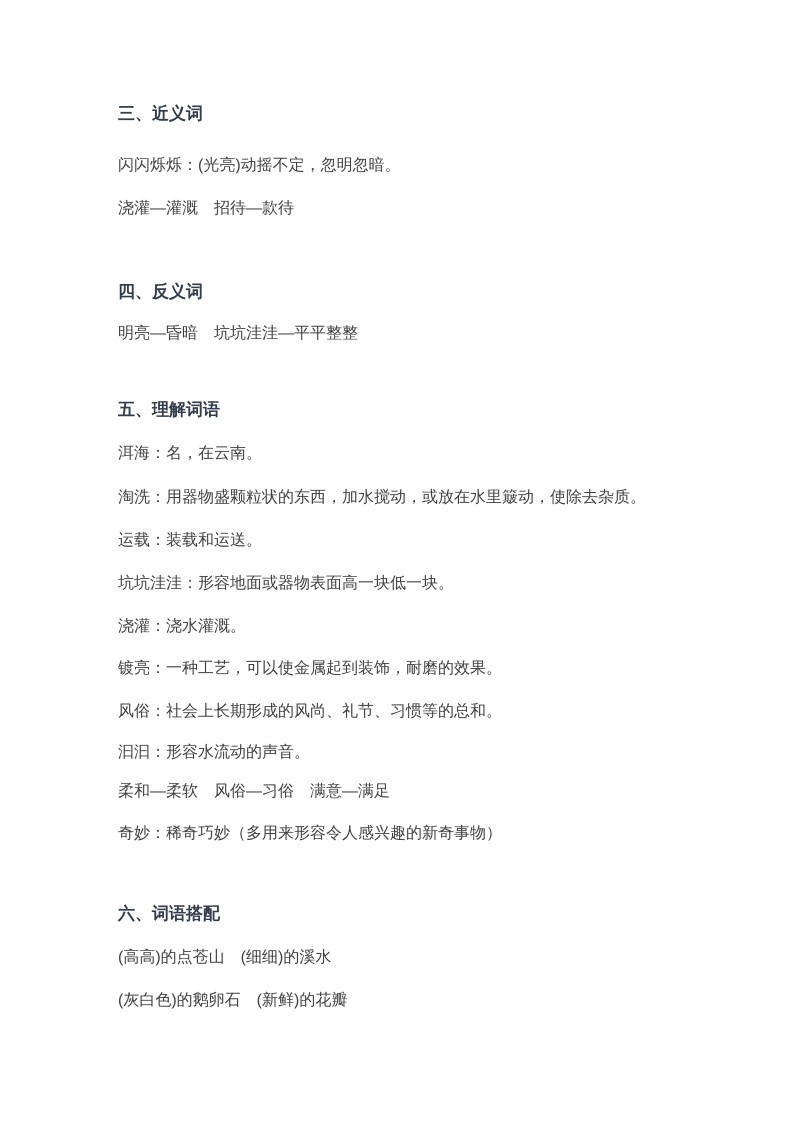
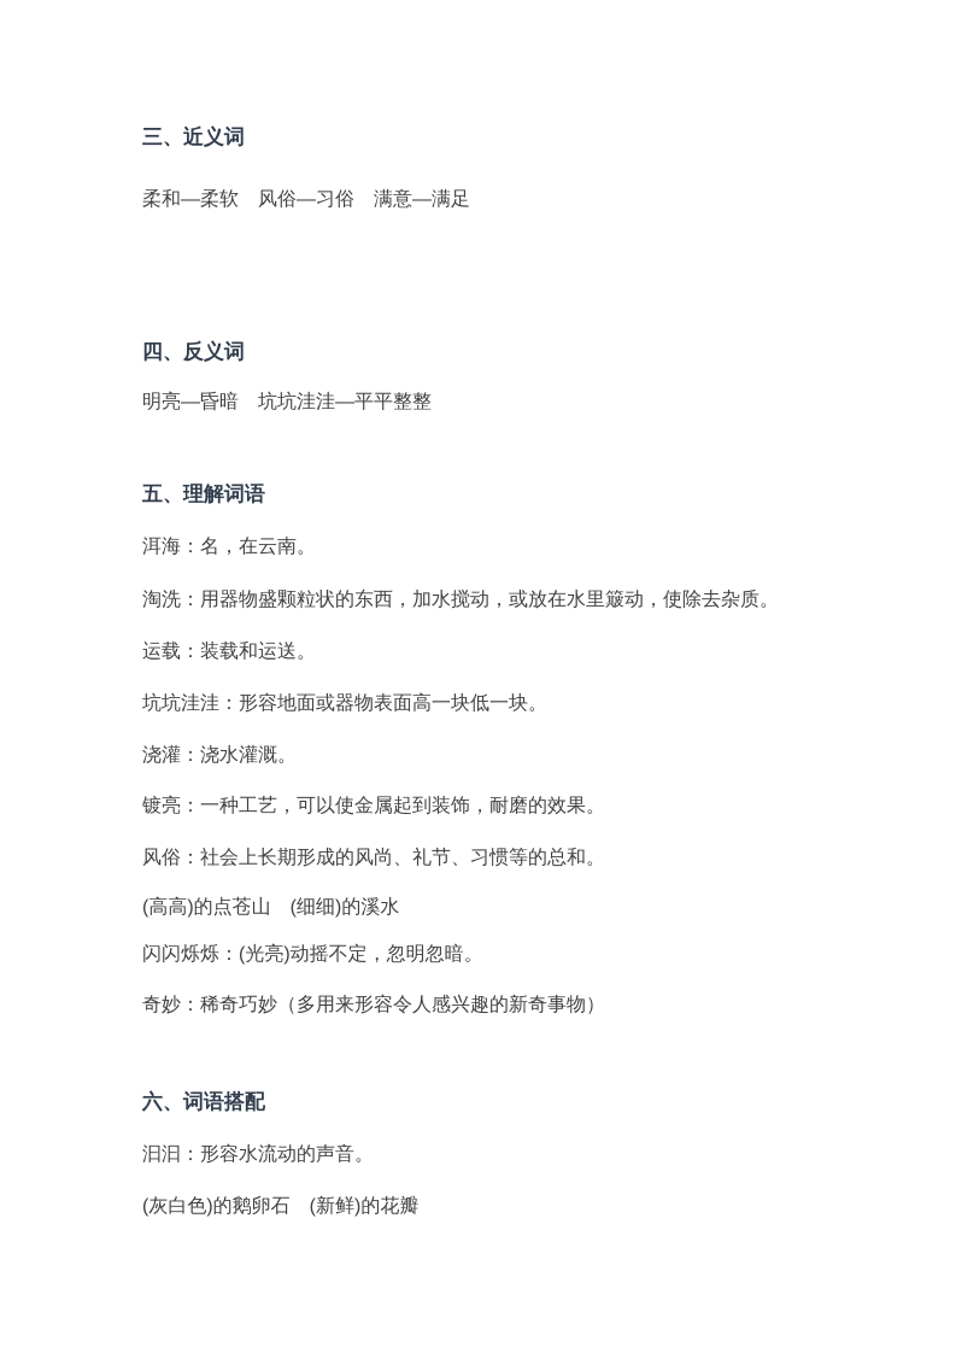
  三、近义词
- 闪闪烁烁：(光亮)动摇不定，忽明忽暗。
+ 柔和—柔软 风俗—习俗 满意—满足
- 浇灌—灌溉 招待—款待
  四、反义词
  明亮—昏暗 坑坑洼洼—平平整整
  五、理解词语
  洱海：名，在云南。
  淘洗：用器物盛颗粒状的东西，加水搅动，或放在水里簸动，使除去杂质。
  运载：装载和运送。
  坑坑洼洼：形容地面或器物表面高一块低一块。
  浇灌：浇水灌溉。
  镀亮：一种工艺，可以使金属起到装饰，耐磨的效果。
  风俗：社会上长期形成的风尚、礼节、习惯等的总和。
- 汩汩：形容水流动的声音。
+ (高高)的点苍山 (细细)的溪水
- 柔和—柔软 风俗—习俗 满意—满足
+ 闪闪烁烁：(光亮)动摇不定，忽明忽暗。
  奇妙：稀奇巧妙（多用来形容令人感兴趣的新奇事物）
  六、词语搭配
- (高高)的点苍山 (细细)的溪水
+ 汩汩：形容水流动的声音。
  (灰白色)的鹅卵石 (新鲜)的花瓣
